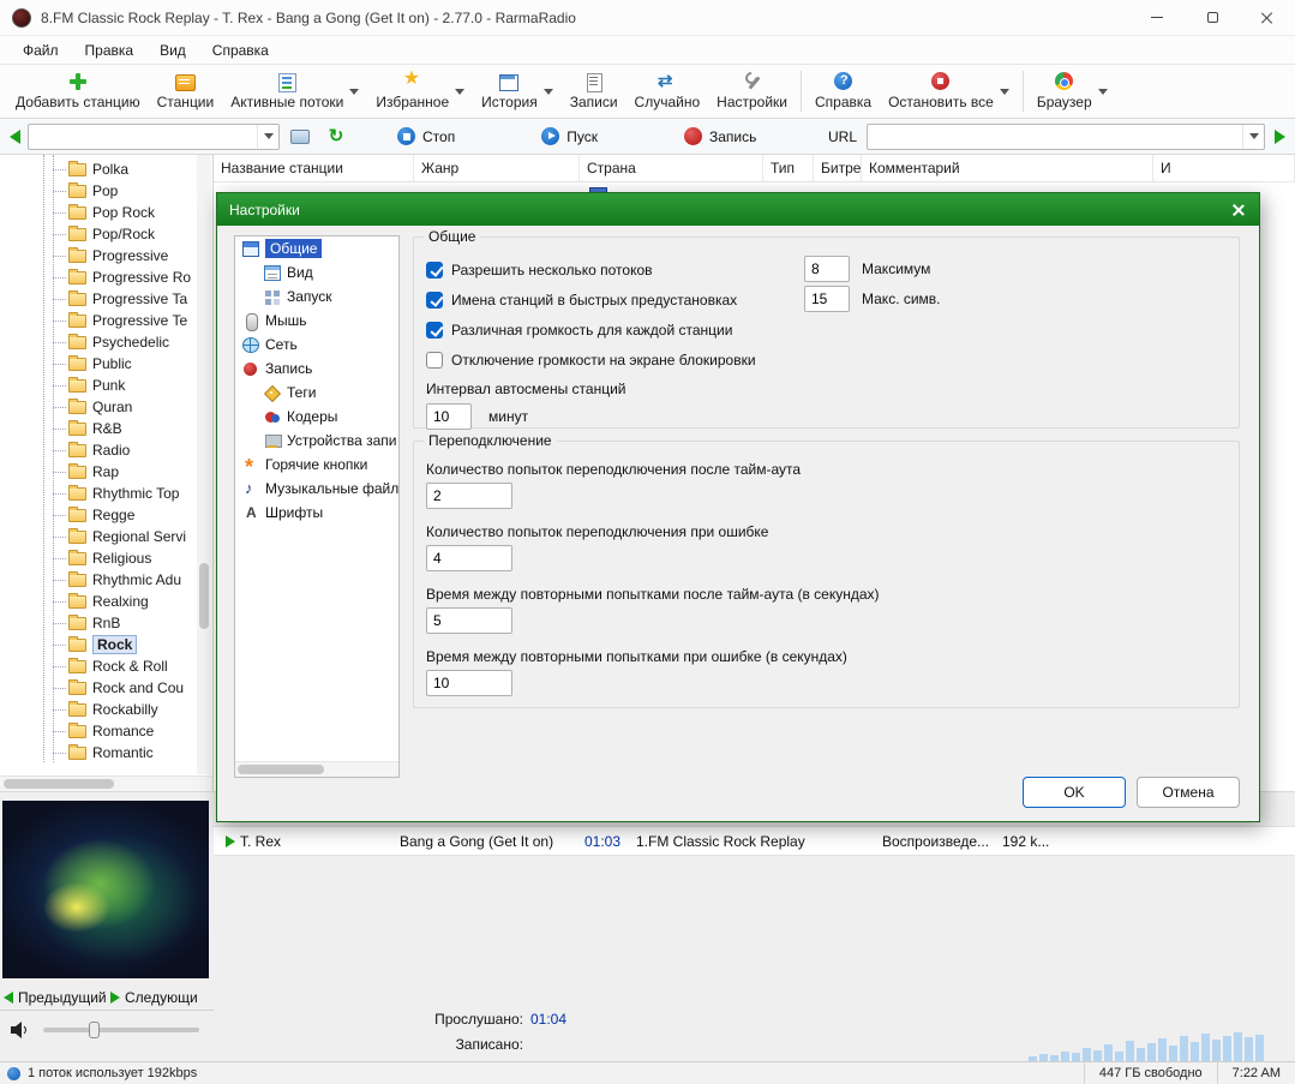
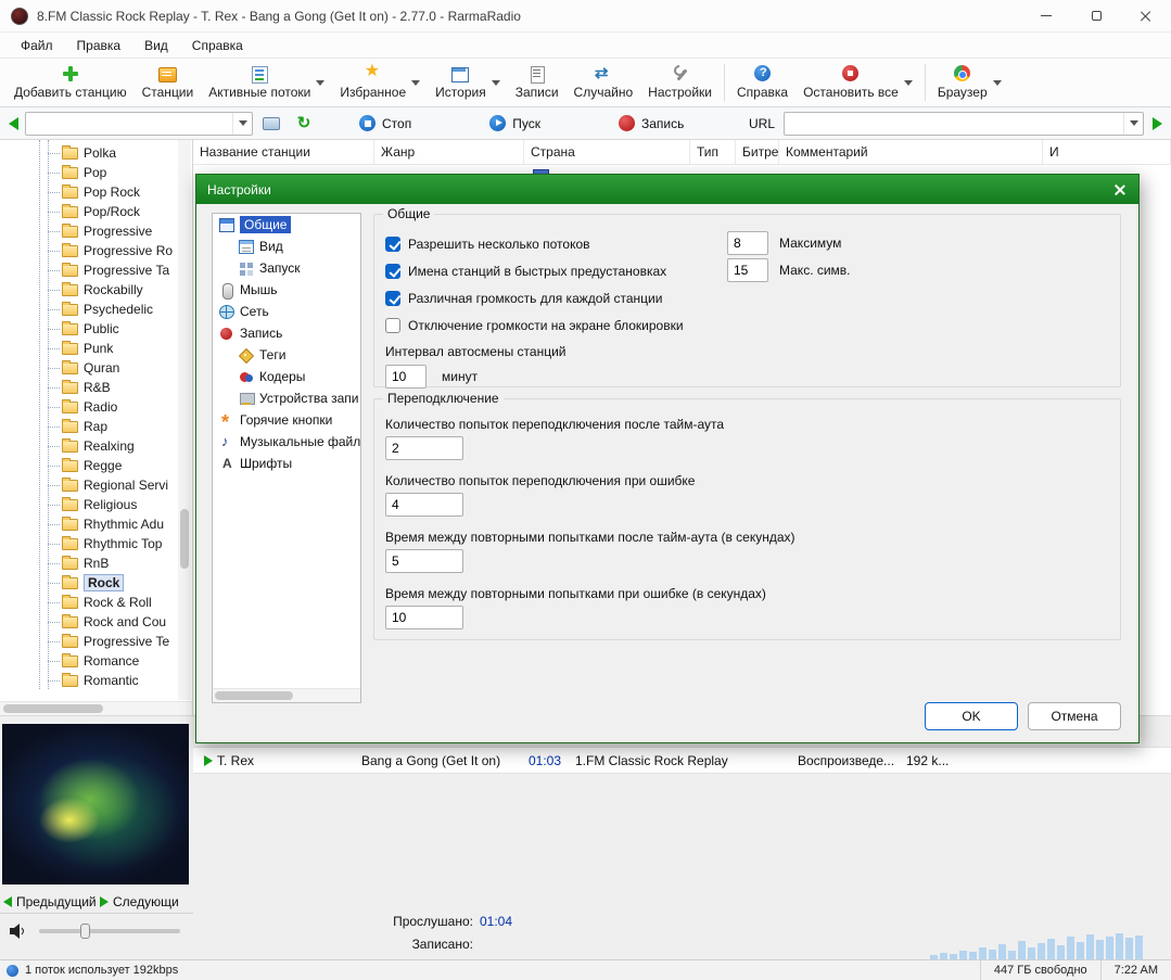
  8.FM Classic Rock Replay - T. Rex - Bang a Gong (Get It on) - 2.77.0 - RarmaRadio
  Файл
  Правка
  Вид
  Справка
  Добавить станцию
  Станции
  Активные потоки
  Избранное
  История
  Записи
  Случайно
  Настройки
  Справка
  Остановить все
  Браузер
  ↻
  Стоп
  Пуск
  Запись
  URL
  Polka
  Pop
  Pop Rock
  Pop/Rock
  Progressive
  Progressive Ro
  Progressive Ta
- Progressive Te
+ Rockabilly
  Psychedelic
  Public
  Punk
  Quran
  R&B
  Radio
  Rap
- Rhythmic Top
+ Realxing
  Regge
  Regional Servi
  Religious
  Rhythmic Adu
- Realxing
+ Rhythmic Top
  RnB
  Rock
  Rock & Roll
  Rock and Cou
- Rockabilly
+ Progressive Te
  Romance
  Romantic
  Название станции
  Жанр
  Страна
  Тип
  Битре
  Комментарий
  И
  T. Rex
  Bang a Gong (Get It on)
  01:03
  1.FM Classic Rock Replay
  Воспроизведе...
  192 k...
  Предыдущий
  Следующи
  Прослушано:
  01:04
  Записано:
  1 поток использует 192kbps
  447 ГБ свободно
  7:22 AM
  Настройки
  Общие
  Вид
  Запуск
  Мышь
  Сеть
  Запись
  Теги
  Кодеры
  Устройства запи
  Горячие кнопки
  Музыкальные файл
  Шрифты
  Общие
  Разрешить несколько потоков
  8
  Максимум
  Имена станций в быстрых предустановках
  15
  Макс. симв.
  Различная громкость для каждой станции
  Отключение громкости на экране блокировки
  Интервал автосмены станций
  10
  минут
  Переподключение
  Количество попыток переподключения после тайм-аута
  2
  Количество попыток переподключения при ошибке
  4
  Время между повторными попытками после тайм-аута (в секундах)
  5
  Время между повторными попытками при ошибке (в секундах)
  10
  OK
  Отмена
